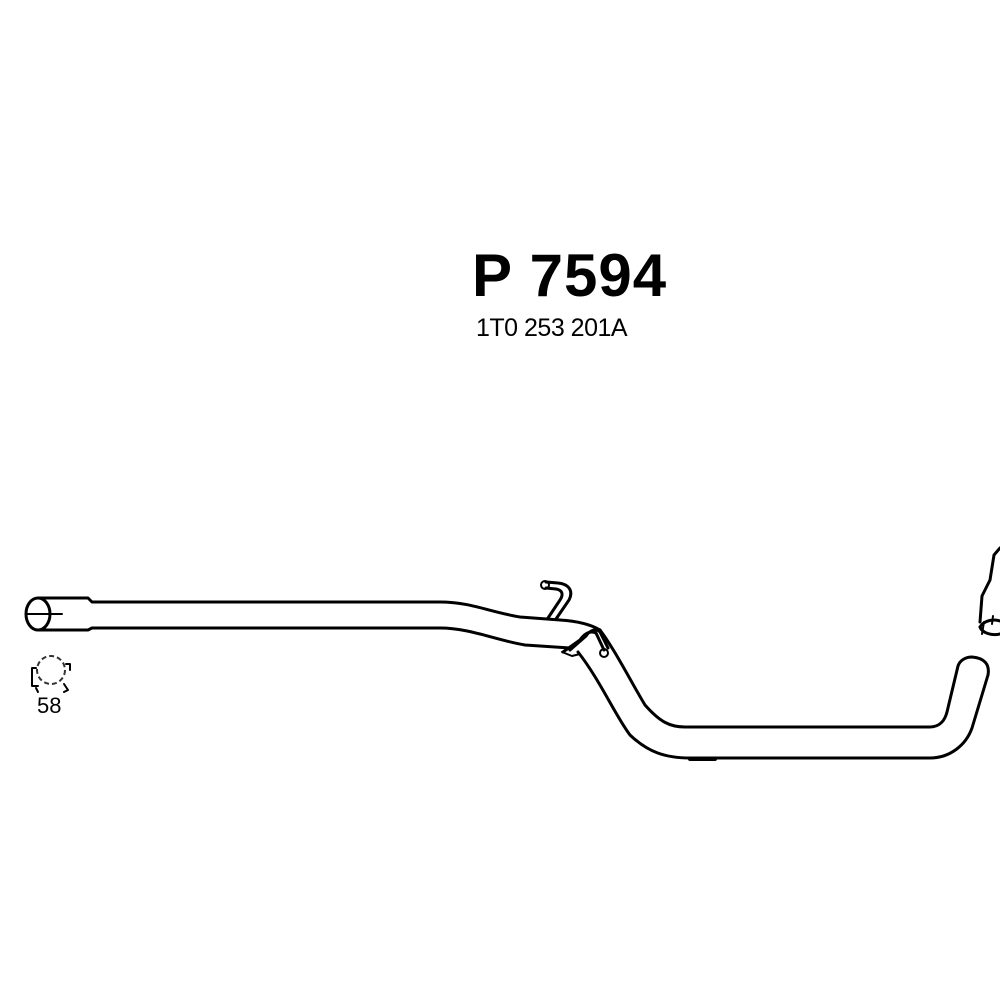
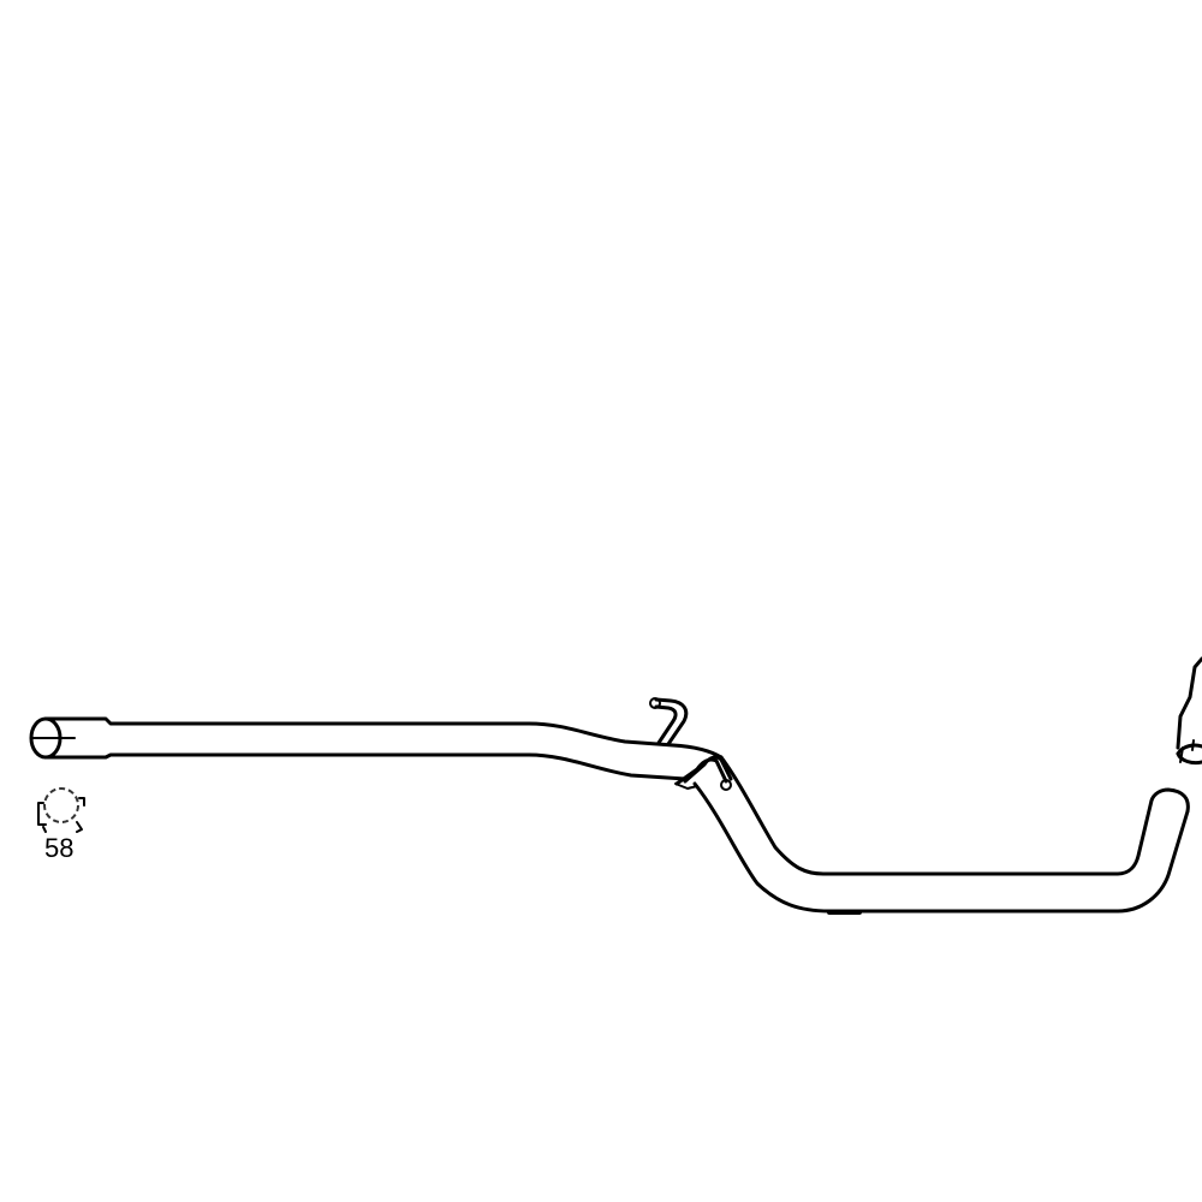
- P 7594
- 1T0 253 201A
  58
